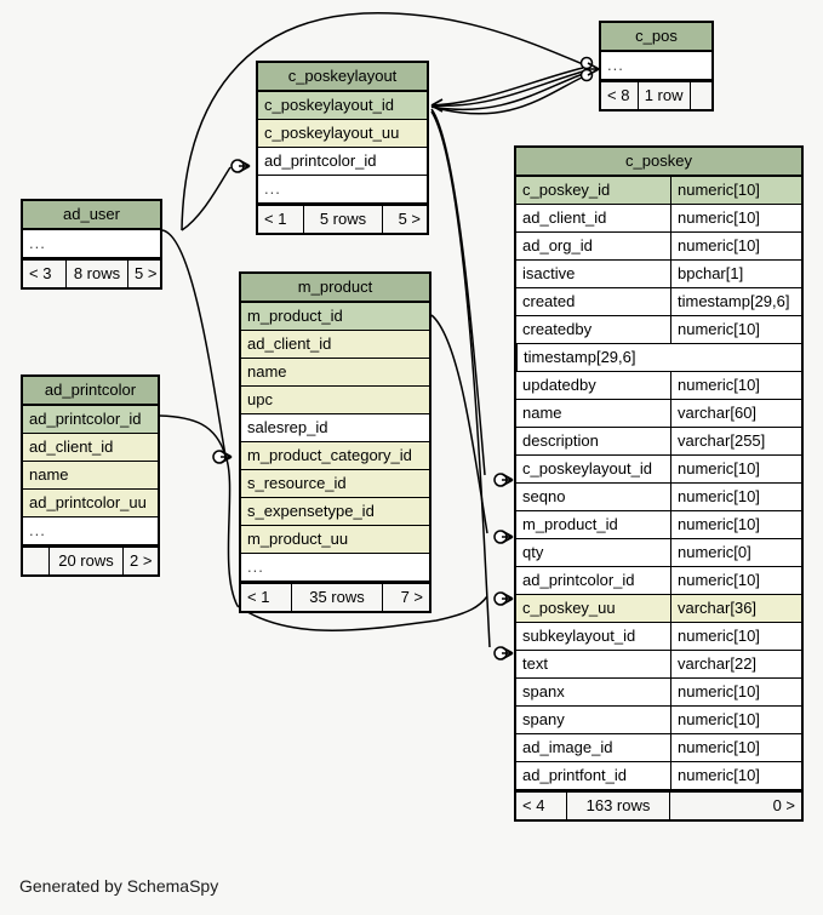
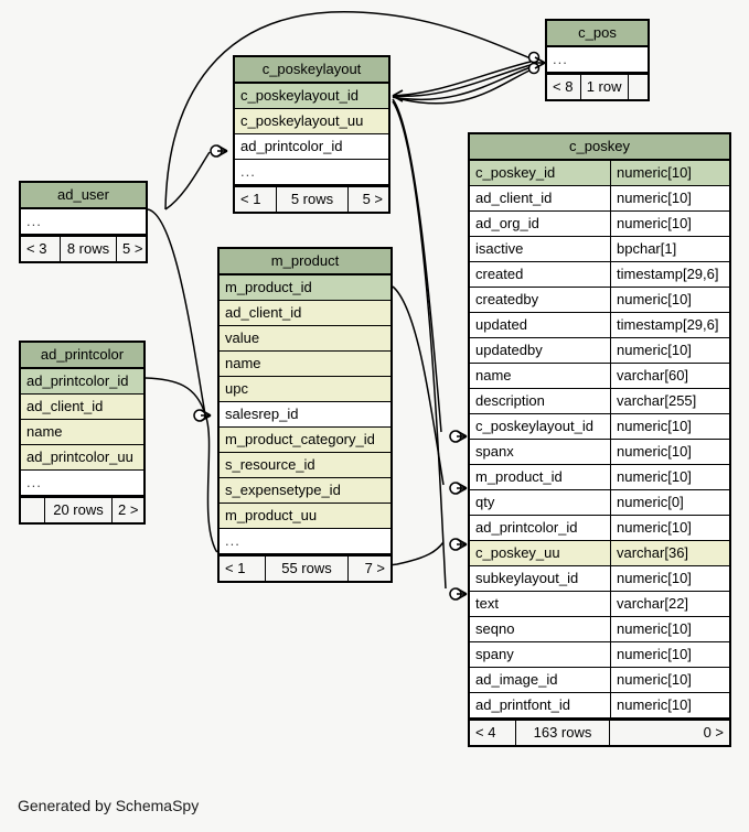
  c_pos
  ...
  < 8
  1 row
  c_poskeylayout
  c_poskeylayout_id
  c_poskeylayout_uu
  ad_printcolor_id
  ...
  < 1
  5 rows
  5 >
  ad_user
  ...
  < 3
  8 rows
  5 >
  ad_printcolor
  ad_printcolor_id
  ad_client_id
  name
  ad_printcolor_uu
  ...
  20 rows
  2 >
  m_product
  m_product_id
  ad_client_id
+ value
  name
  upc
  salesrep_id
  m_product_category_id
  s_resource_id
  s_expensetype_id
  m_product_uu
  ...
  < 1
- 35 rows
+ 55 rows
  7 >
  c_poskey
  c_poskey_id
  numeric[10]
  ad_client_id
  numeric[10]
  ad_org_id
  numeric[10]
  isactive
  bpchar[1]
  created
  timestamp[29,6]
  createdby
  numeric[10]
+ updated
  timestamp[29,6]
  updatedby
  numeric[10]
  name
  varchar[60]
  description
  varchar[255]
  c_poskeylayout_id
  numeric[10]
- seqno
+ spanx
  numeric[10]
  m_product_id
  numeric[10]
  qty
  numeric[0]
  ad_printcolor_id
  numeric[10]
  c_poskey_uu
  varchar[36]
  subkeylayout_id
  numeric[10]
  text
  varchar[22]
- spanx
+ seqno
  numeric[10]
  spany
  numeric[10]
  ad_image_id
  numeric[10]
  ad_printfont_id
  numeric[10]
  < 4
  163 rows
  0 >
  Generated by SchemaSpy
